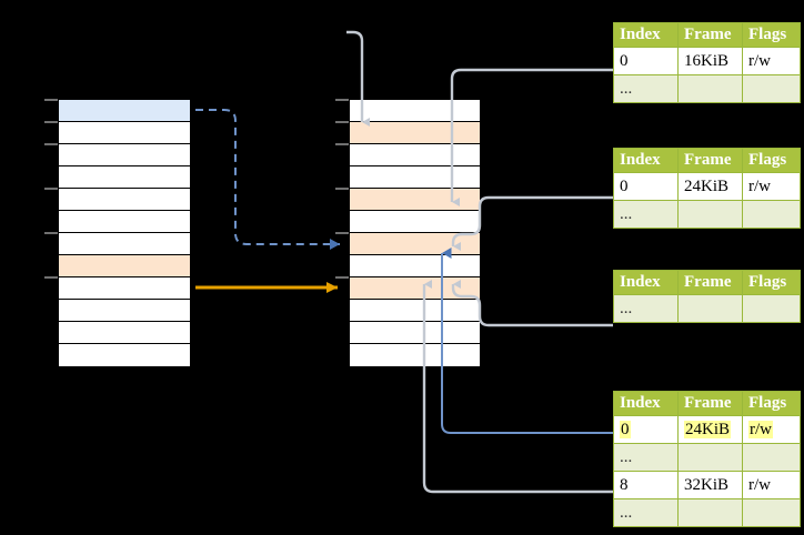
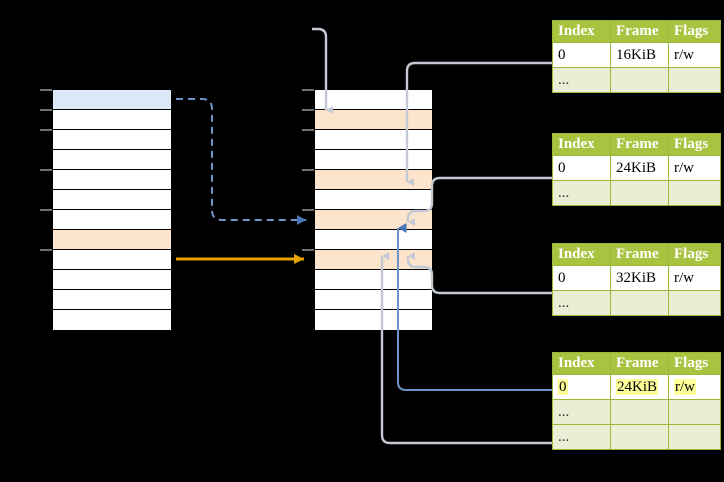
  Index	Frame	Flags
  0	16KiB	r/w
  ...
  Index	Frame	Flags
  0	24KiB	r/w
  ...
  Index	Frame	Flags
+ 0	32KiB	r/w
  ...
  Index	Frame	Flags
  0	24KiB	r/w
  ...
- 8	32KiB	r/w
  ...
